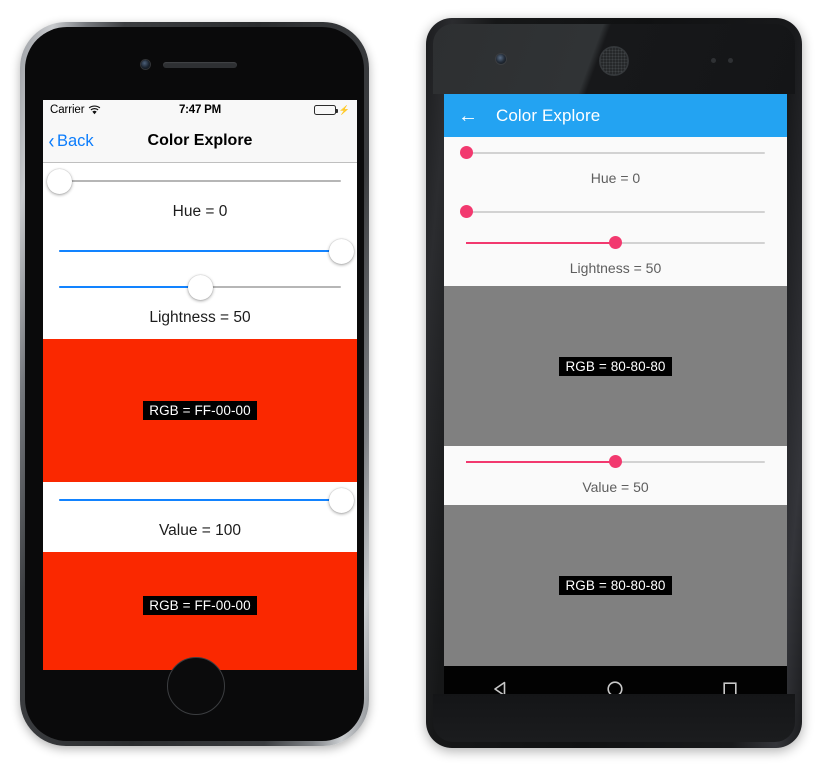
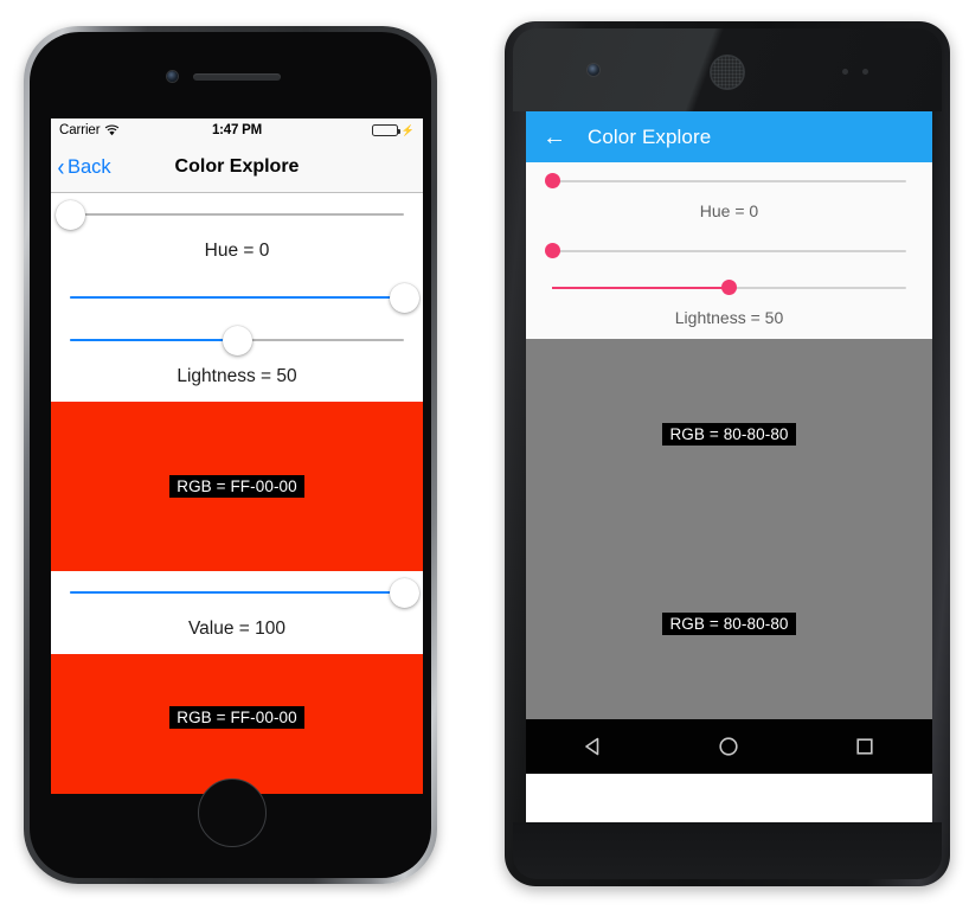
  Carrier
- 7:47 PM
+ 1:47 PM
  ⚡
  ‹
  Back
  Color Explore
  Hue = 0
  Lightness = 50
  RGB = FF-00-00
  Value = 100
  RGB = FF-00-00
  ←
  Color Explore
  Hue = 0
  Lightness = 50
  RGB = 80-80-80
- Value = 50
  RGB = 80-80-80
